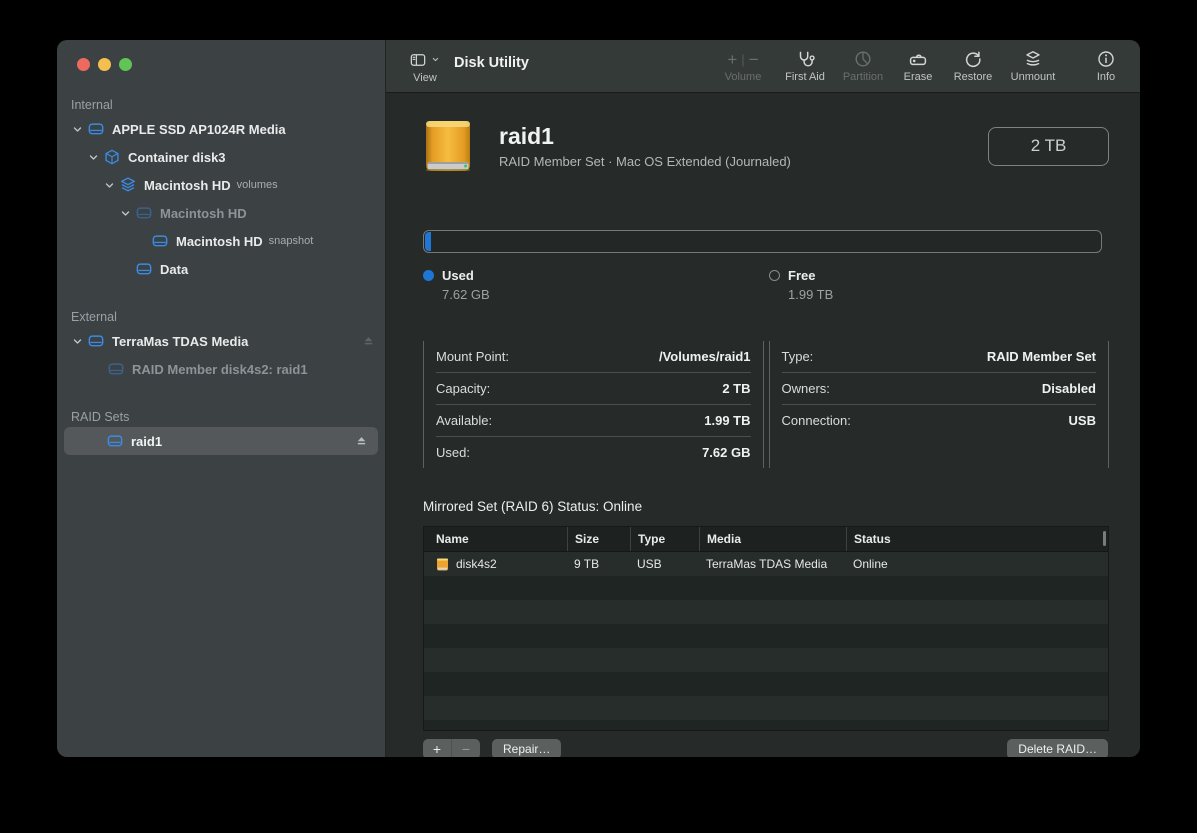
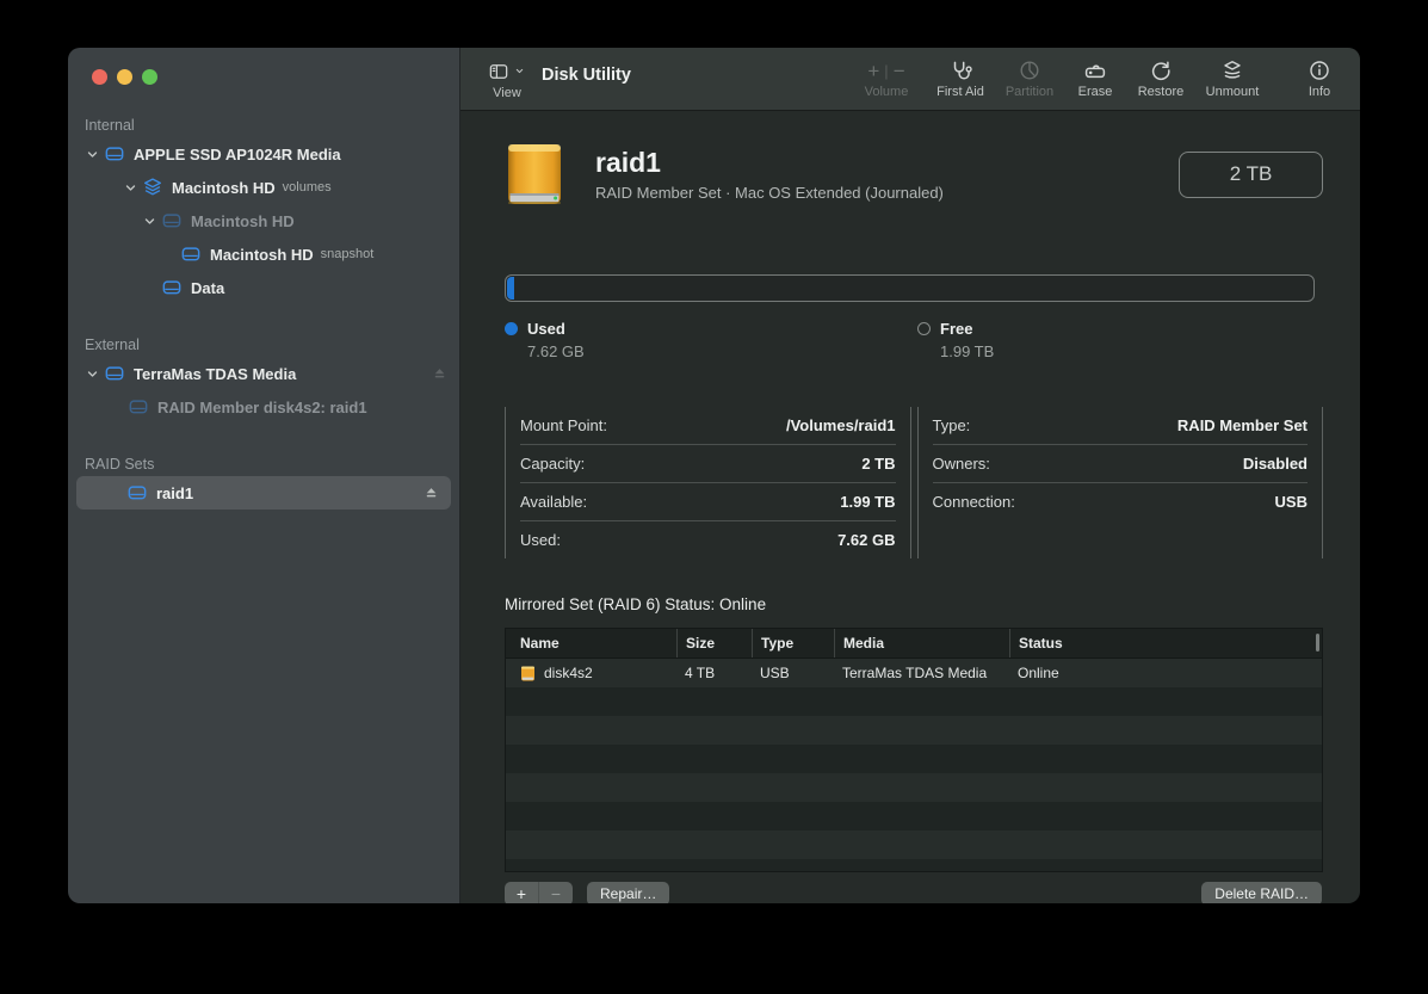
  Internal
  APPLE SSD AP1024R Media
- Container disk3
  Macintosh HD
  volumes
  Macintosh HD
  Macintosh HD
  snapshot
  Data
  External
  TerraMas TDAS Media
  RAID Member disk4s2: raid1
  RAID Sets
  raid1
  View
  Disk Utility
  +
  −
  Volume
  First Aid
  Partition
  Erase
  Restore
  Unmount
  Info
  raid1
  RAID Member Set · Mac OS Extended (Journaled)
  2 TB
  Used
  7.62 GB
  Free
  1.99 TB
  Mount Point:
  /Volumes/raid1
  Capacity:
  2 TB
  Available:
  1.99 TB
  Used:
  7.62 GB
  Type:
  RAID Member Set
  Owners:
  Disabled
  Connection:
  USB
  Mirrored Set (RAID 6) Status: Online
  Name
  Size
  Type
  Media
  Status
  disk4s2
- 9 TB
+ 4 TB
  USB
  TerraMas TDAS Media
  Online
  +
  −
  Repair…
  Delete RAID…
